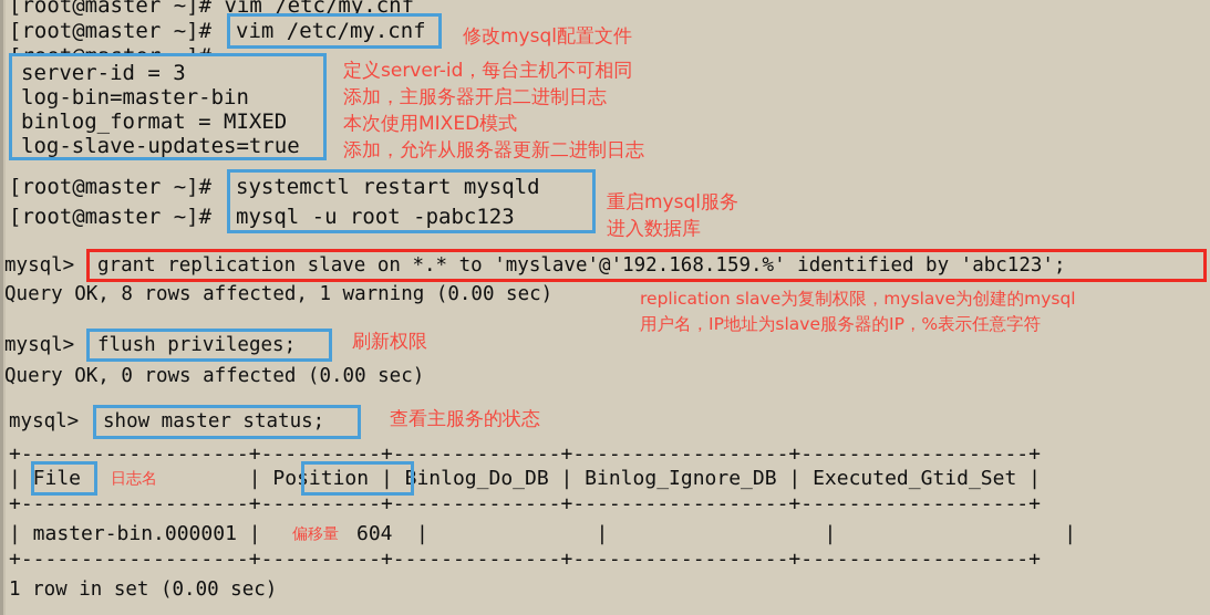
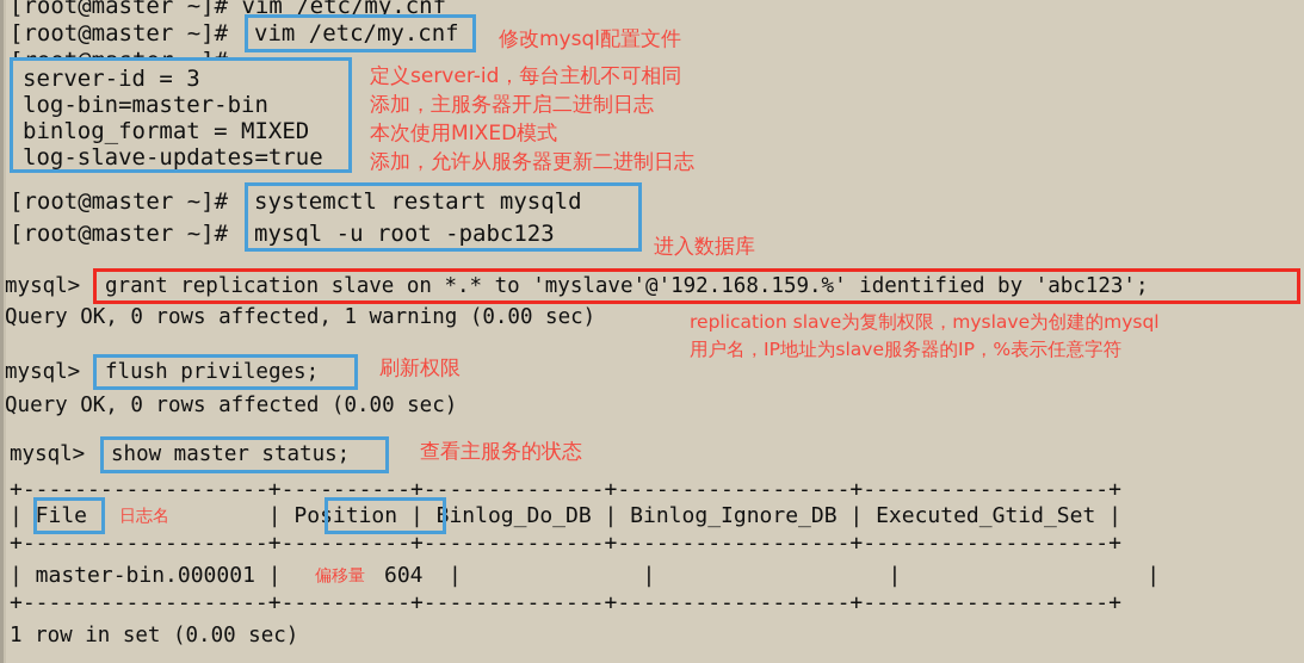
  [root@master ~]# vim /etc/my.cnf
  [root@master ~]#
  vim /etc/my.cnf
  修改mysql配置文件
  server-id = 3
  log-bin=master-bin
  binlog_format = MIXED
  log-slave-updates=true
  定义server-id，每台主机不可相同
  添加，主服务器开启二进制日志
  本次使用MIXED模式
  添加，允许从服务器更新二进制日志
  [root@master ~]#
  systemctl restart mysqld
  [root@master ~]#
  mysql -u root -pabc123
- 重启mysql服务
  进入数据库
  mysql>
  grant replication slave on *.* to 'myslave'@'192.168.159.%' identified by 'abc123';
- Query OK, 8 rows affected, 1 warning (0.00 sec)
+ Query OK, 0 rows affected, 1 warning (0.00 sec)
  replication slave为复制权限，myslave为创建的mysql
  用户名，IP地址为slave服务器的IP，%表示任意字符
  mysql>
  flush privileges;
  刷新权限
  Query OK, 0 rows affected (0.00 sec)
  mysql>
  show master status;
  查看主服务的状态
  +-------------------+----------+--------------+------------------+-------------------+
  | File | Position | Binlog_Do_DB | Binlog_Ignore_DB | Executed_Gtid_Set |
  日志名
  +-------------------+----------+--------------+------------------+-------------------+
  | master-bin.000001 |
  偏移量
  604
  | | | |
  +-------------------+----------+--------------+------------------+-------------------+
  1 row in set (0.00 sec)
